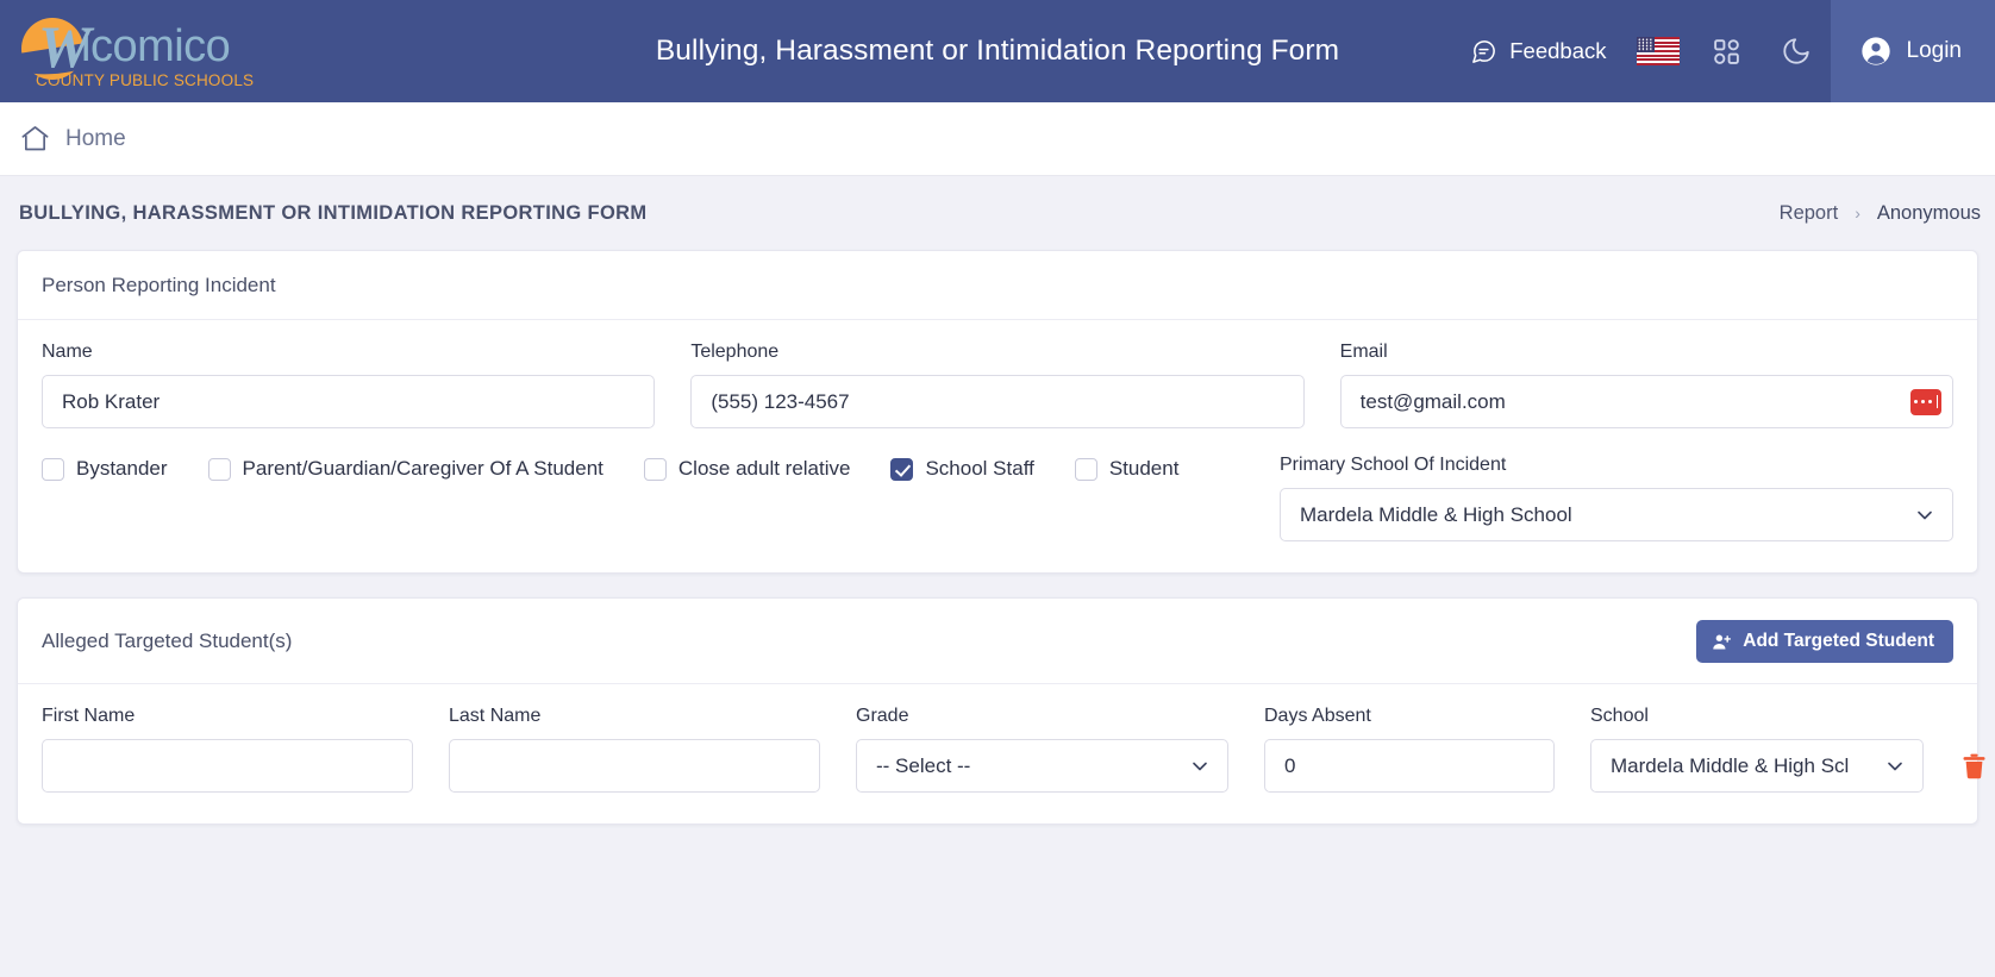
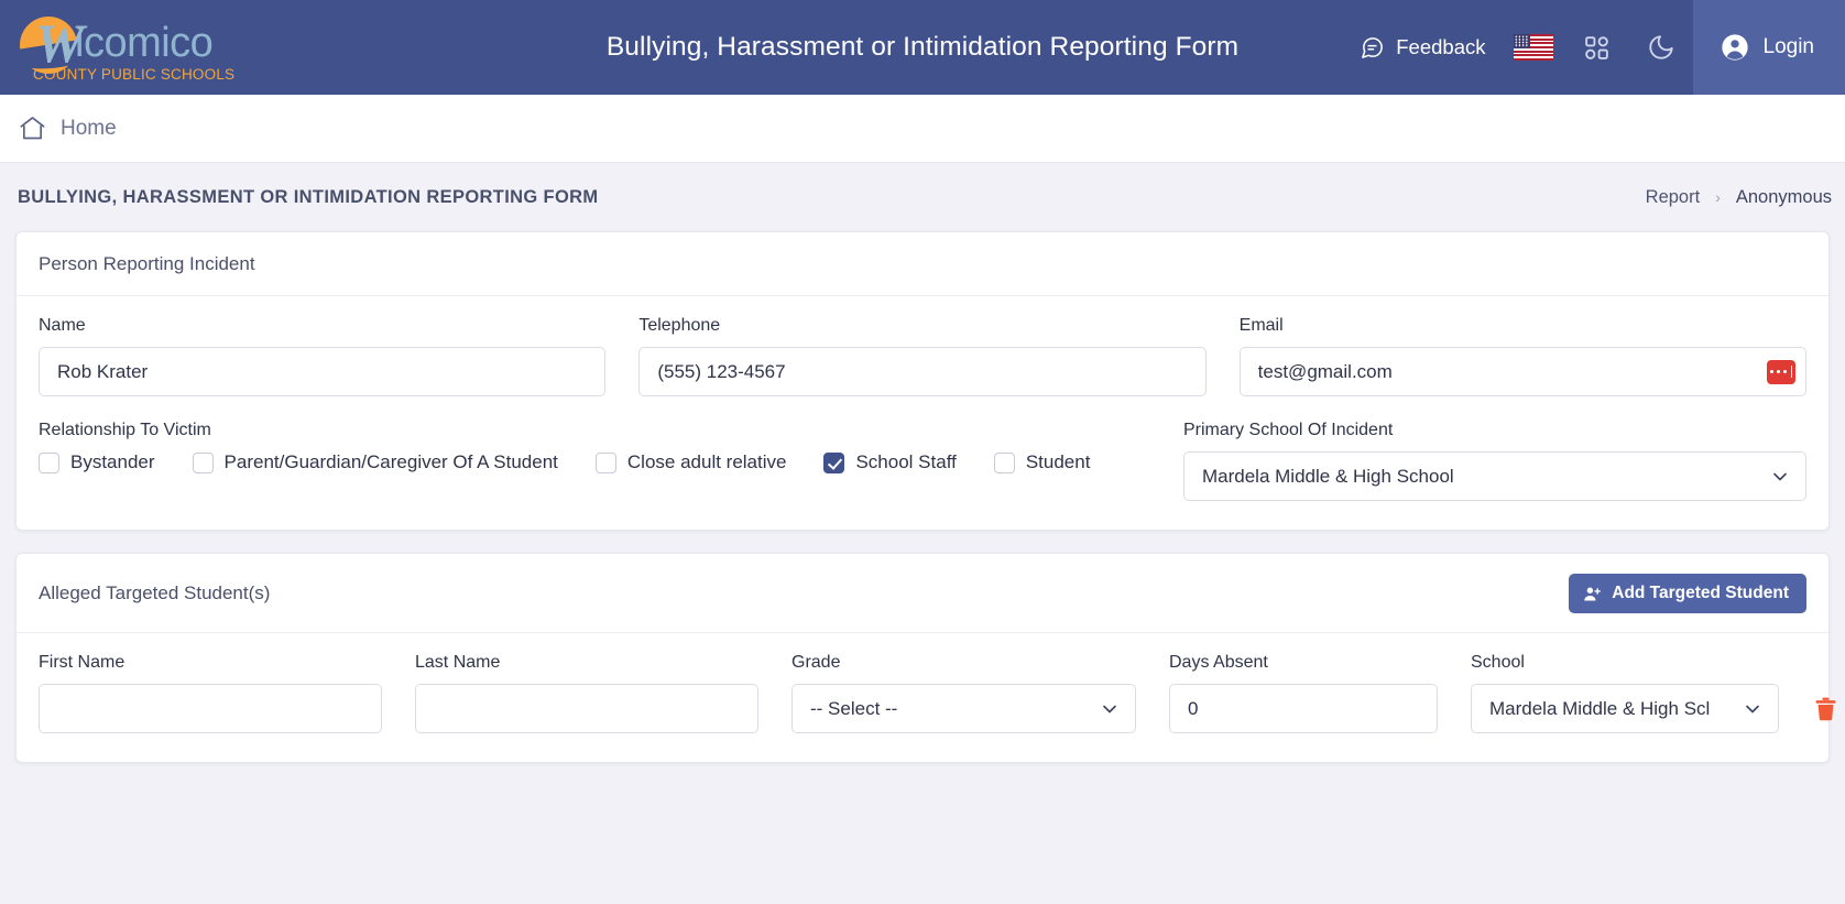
  W
  icomico
  COUNTY PUBLIC SCHOOLS
  Bullying, Harassment or Intimidation Reporting Form
  Feedback
  Login
  Home
  BULLYING, HARASSMENT OR INTIMIDATION REPORTING FORM
  Report
  ›
  Anonymous
  Person Reporting Incident
  Name
  Rob Krater
  Telephone
  (555) 123-4567
  Email
  test@gmail.com
+ Relationship To Victim
  Bystander
  Parent/Guardian/Caregiver Of A Student
  Close adult relative
  School Staff
  Student
  Primary School Of Incident
  Mardela Middle & High School
  Alleged Targeted Student(s)
  Add Targeted Student
  First Name
  Last Name
  Grade
  -- Select --
  Days Absent
  0
  School
  Mardela Middle & High Scl
